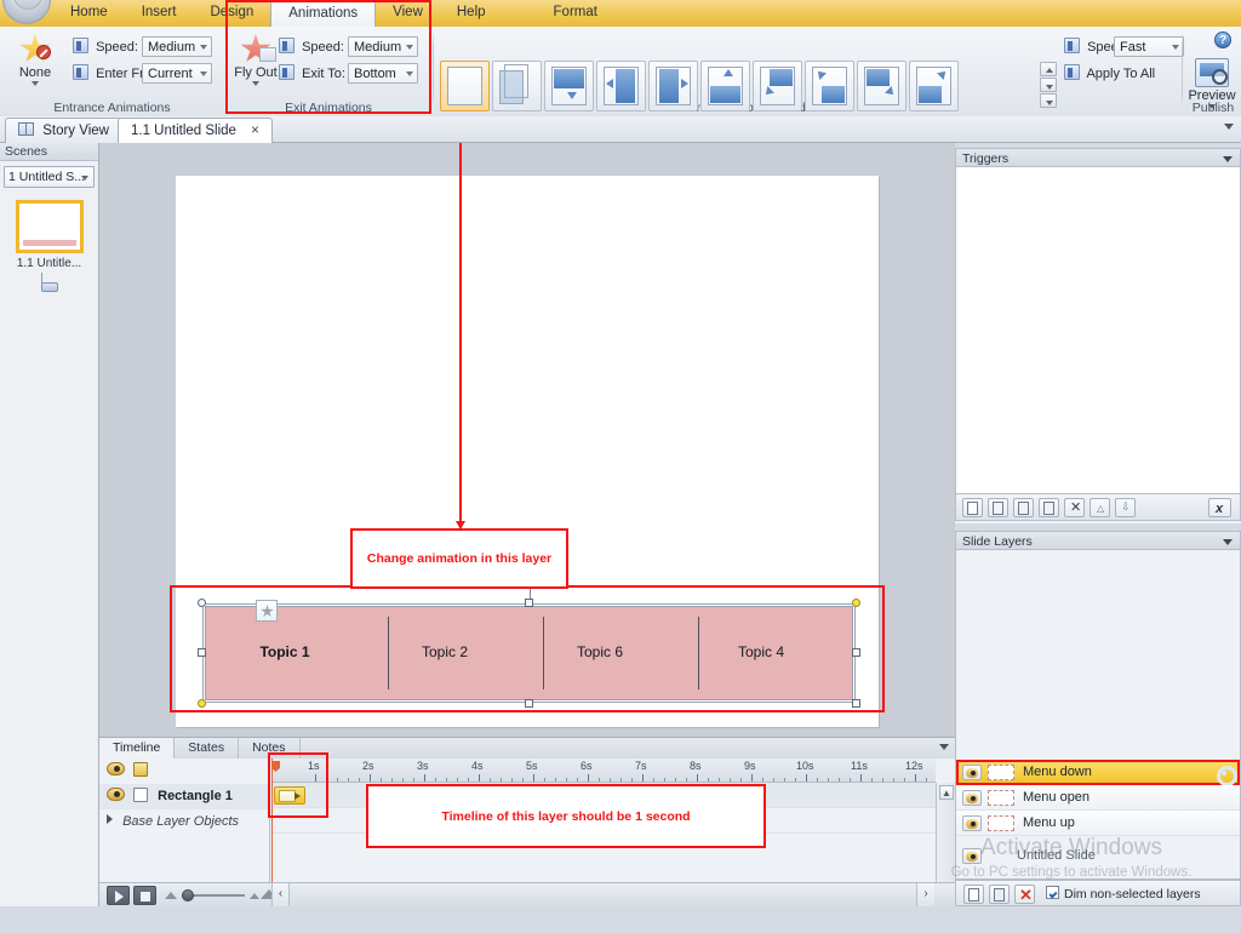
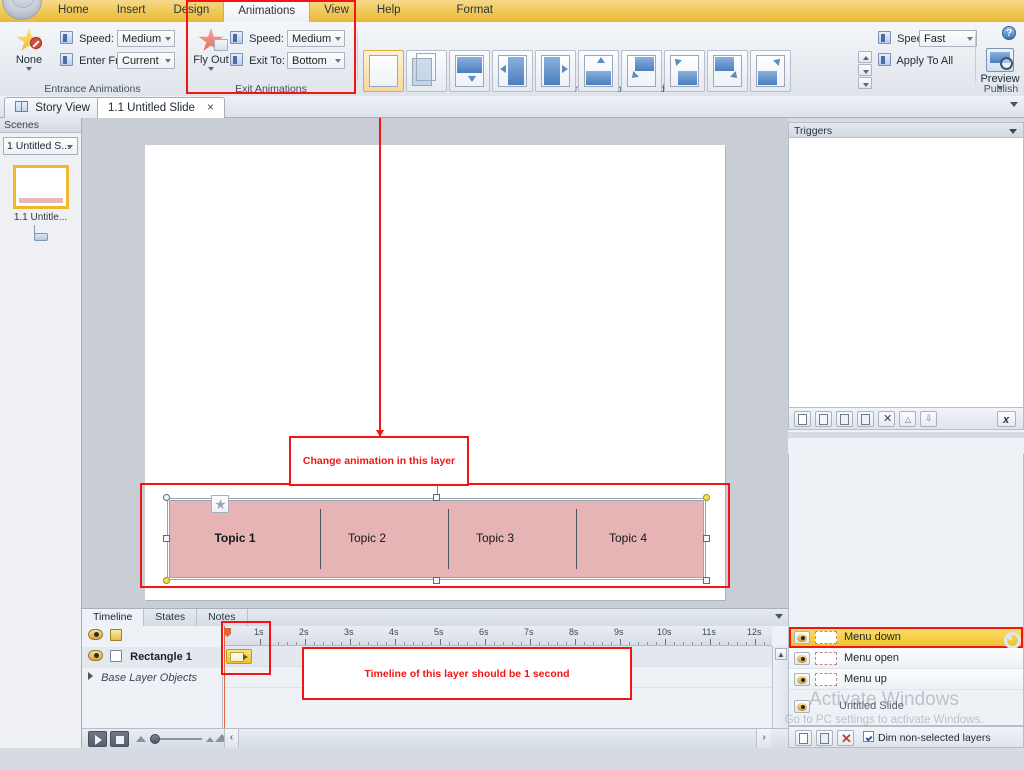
  Home
  Insert
  Design
  Animations
  View
  Help
  Format
  ?
  None
  Speed:
  Medium
  Current
  Entrance Animations
  Fly Out
  Speed:
  Medium
  Exit To:
  Bottom
  Exit Animations
  Fast
  Apply To All
  Preview
  Publish
  Story View
  1.1 Untitled Slide ×
  Scenes
  1 Untitled S...
  1.1 Untitle...
  Change animation in this layer
  Topic 1
  Topic 2
- Topic 6
+ Topic 3
  Topic 4
  Timeline
  States
  Notes
  Rectangle 1
  Base Layer Objects
  1s
  2s
  3s
  4s
  5s
  6s
  7s
  8s
  9s
  10s
  11s
  12s
  ▲
  ‹
  ›
  Timeline of this layer should be 1 second
  Triggers
  ✕
  △
  ⇩
  x
- Slide Layers
  Menu down
  Menu open
  Menu up
  Untitled Slide
  ✕
  Dim non-selected layers
  Activate Windows
  Go to PC settings to activate Windows.
